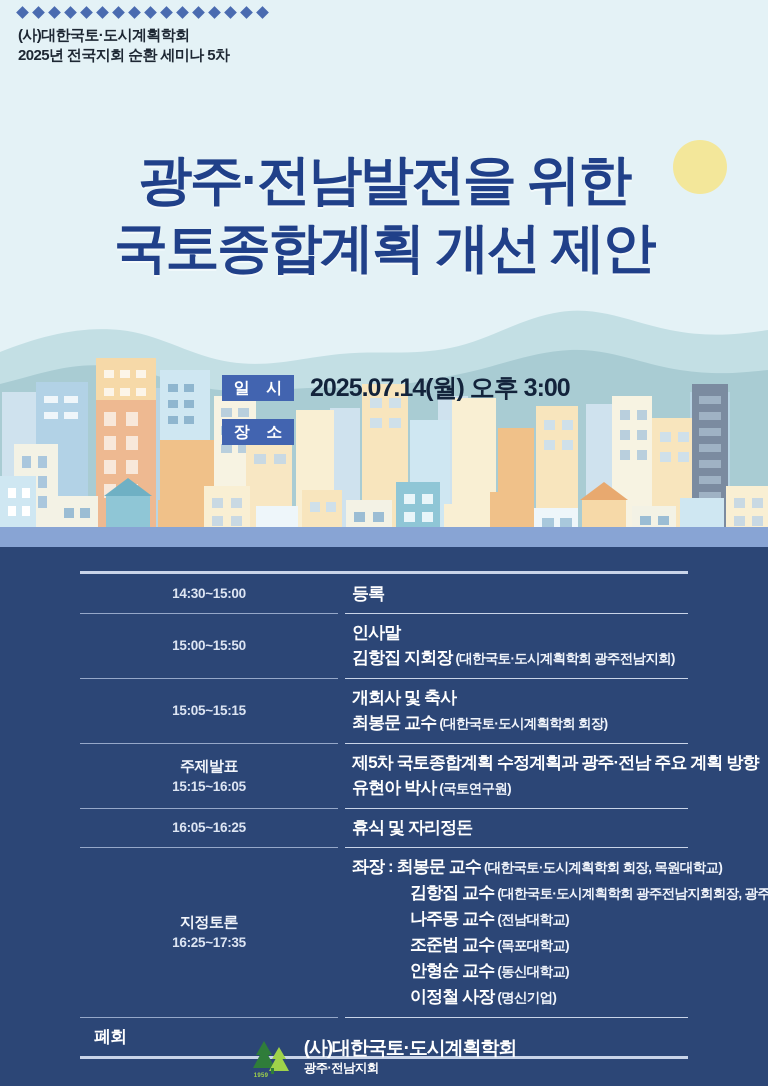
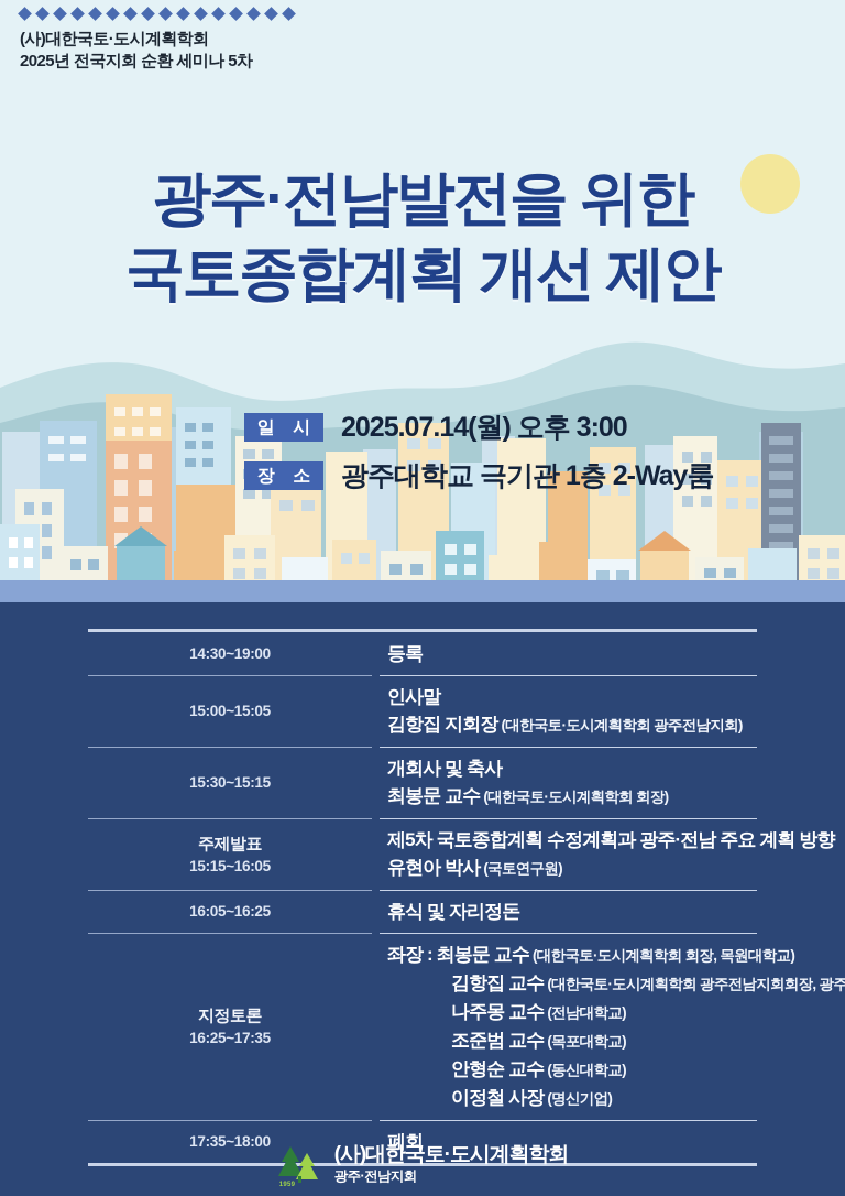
  (사)대한국토·도시계획학회
  2025년 전국지회 순환 세미나 5차
  광주·전남발전을 위한
  국토종합계획 개선 제안
  일 시
  2025.07.14(월) 오후 3:00
  장 소
+ 광주대학교 극기관 1층 2-Way룸
- 14:30~15:00
+ 14:30~19:00
  등록
- 15:00~15:50
+ 15:00~15:05
  인사말
  김항집 지회장 (대한국토·도시계획학회 광주전남지회)
- 15:05~15:15
+ 15:30~15:15
  개회사 및 축사
  최봉문 교수 (대한국토·도시계획학회 회장)
  주제발표
  15:15~16:05
  제5차 국토종합계획 수정계획과 광주·전남 주요 계획 방향
  유현아 박사 (국토연구원)
  16:05~16:25
  휴식 및 자리정돈
  지정토론
  16:25~17:35
  좌장 : 최봉문 교수 (대한국토·도시계획학회 회장, 목원대학교)
  김항집 교수 (대한국토·도시계획학회 광주전남지회회장, 광주
  나주몽 교수 (전남대학교)
  조준범 교수 (목포대학교)
  안형순 교수 (동신대학교)
  이정철 사장 (명신기업)
+ 17:35~18:00
  폐회
  (사)대한국토·도시계획학회
  광주·전남지회
